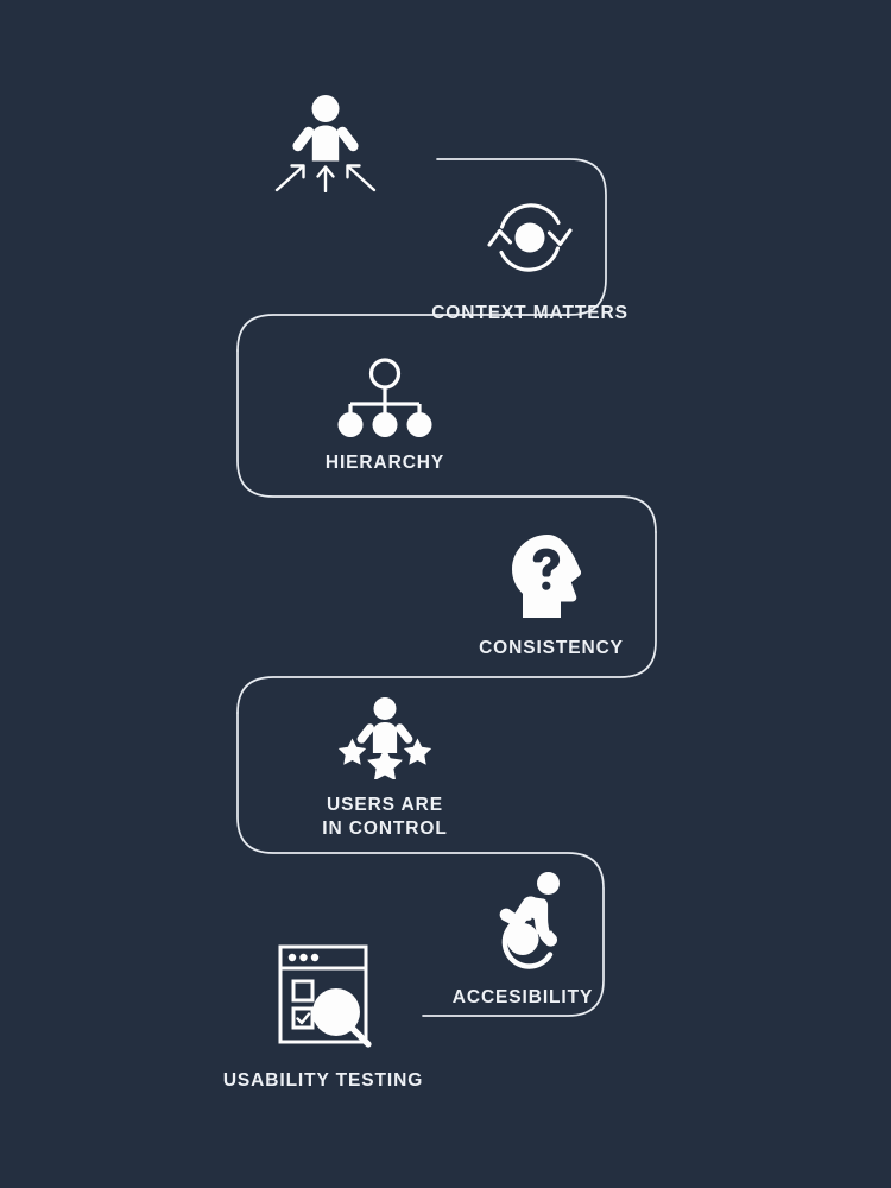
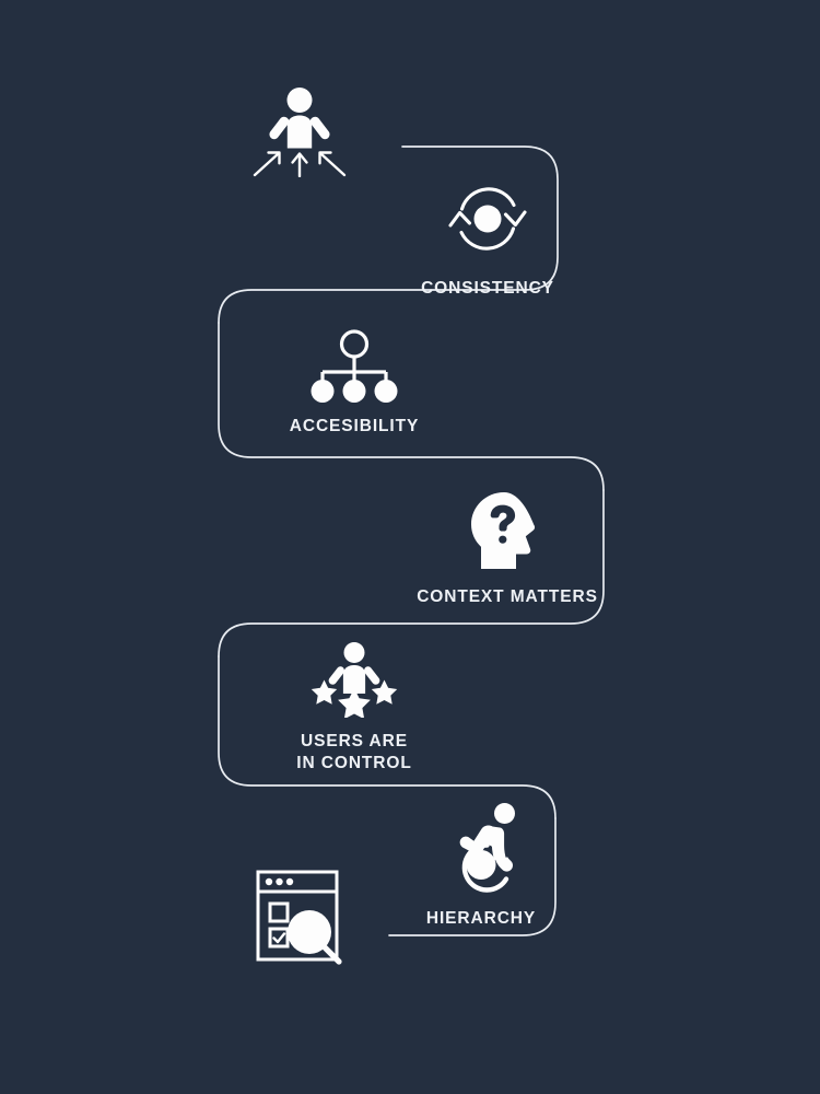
- CONTEXT MATTERS
+ CONSISTENCY
- HIERARCHY
+ ACCESIBILITY
- CONSISTENCY
+ CONTEXT MATTERS
  USERS ARE
  IN CONTROL
- ACCESIBILITY
+ HIERARCHY
- USABILITY TESTING
